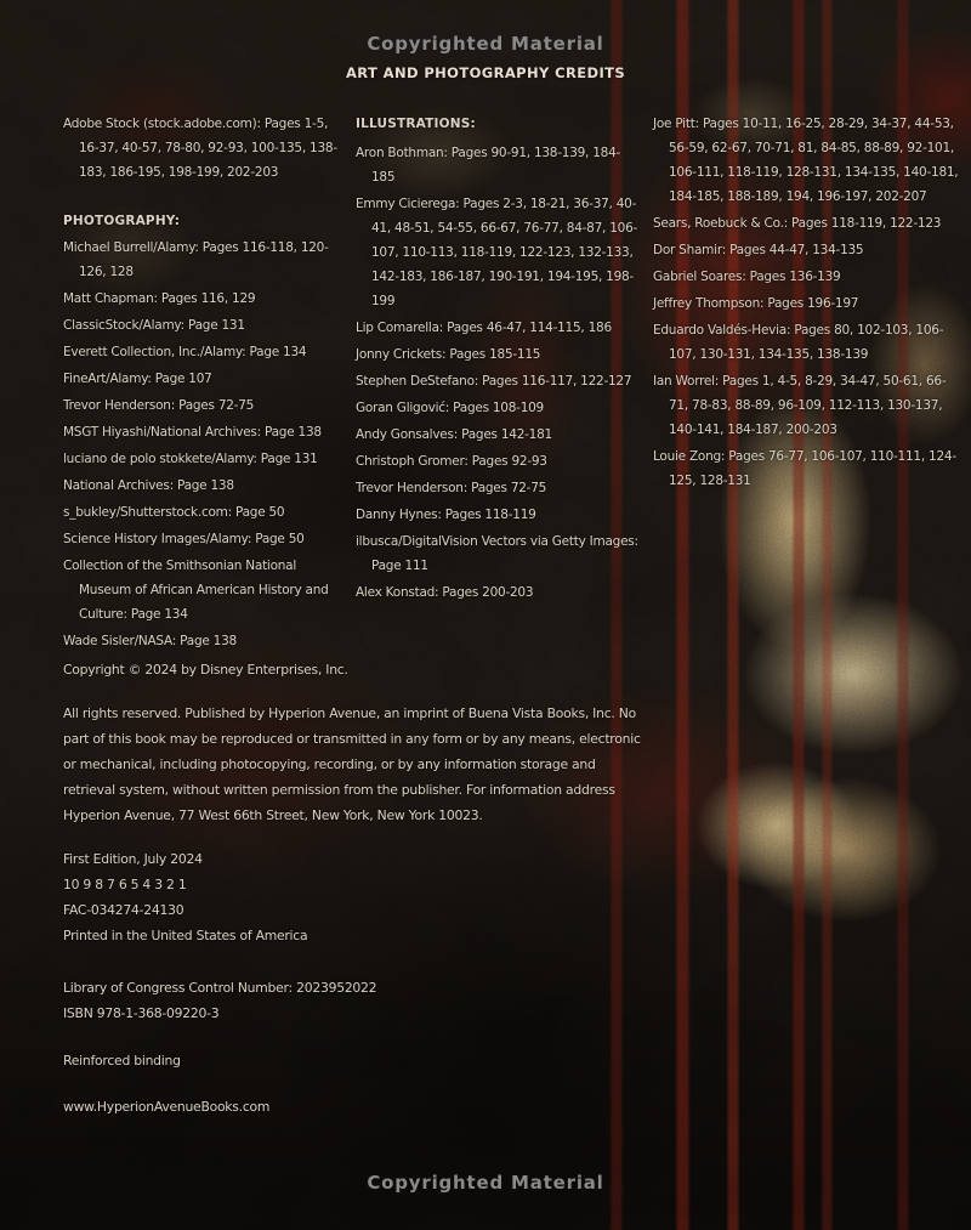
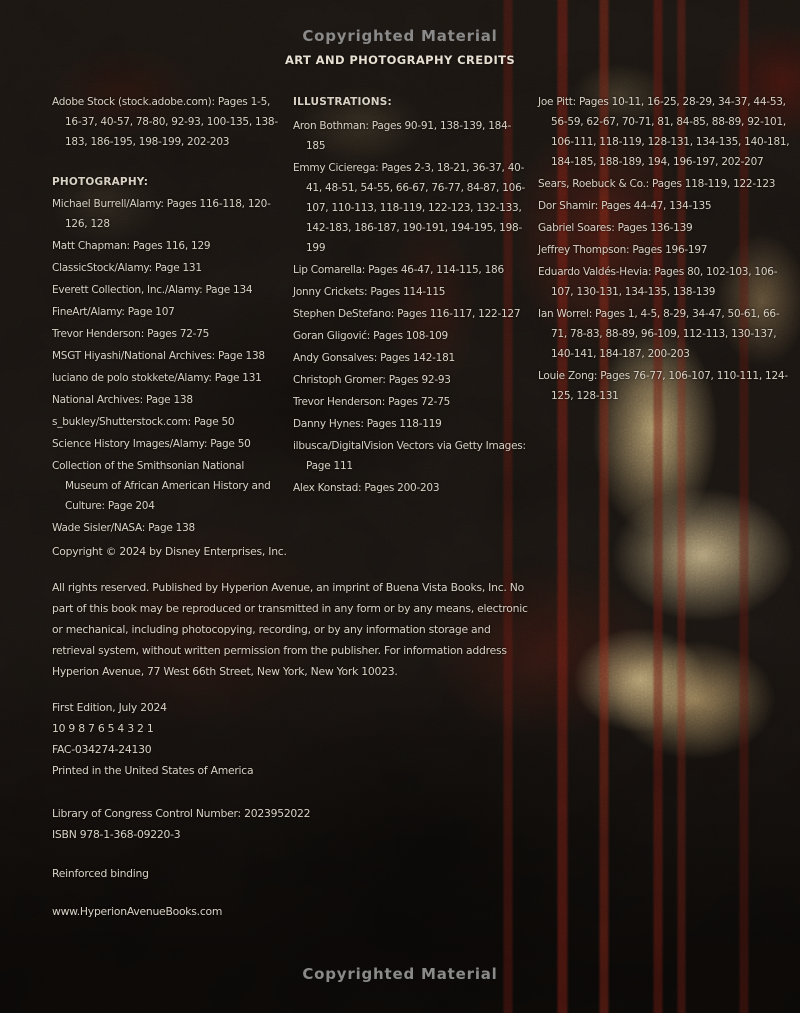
  Copyrighted Material
  ART AND PHOTOGRAPHY CREDITS
  Adobe Stock (stock.adobe.com): Pages 1-5, 16-37, 40-57, 78-80, 92-93, 100-135, 138-183, 186-195, 198-199, 202-203
  PHOTOGRAPHY:
  Michael Burrell/Alamy: Pages 116-118, 120-126, 128
  Matt Chapman: Pages 116, 129
  ClassicStock/Alamy: Page 131
  Everett Collection, Inc./Alamy: Page 134
  FineArt/Alamy: Page 107
  Trevor Henderson: Pages 72-75
  MSGT Hiyashi/National Archives: Page 138
  luciano de polo stokkete/Alamy: Page 131
  National Archives: Page 138
  s_bukley/Shutterstock.com: Page 50
  Science History Images/Alamy: Page 50
- Collection of the Smithsonian National Museum of African American History and Culture: Page 134
+ Collection of the Smithsonian National Museum of African American History and Culture: Page 204
  Wade Sisler/NASA: Page 138
  ILLUSTRATIONS:
  Aron Bothman: Pages 90-91, 138-139, 184-185
  Emmy Cicierega: Pages 2-3, 18-21, 36-37, 40-41, 48-51, 54-55, 66-67, 76-77, 84-87, 106-107, 110-113, 118-119, 122-123, 132-133, 142-183, 186-187, 190-191, 194-195, 198-199
  Lip Comarella: Pages 46-47, 114-115, 186
- Jonny Crickets: Pages 185-115
+ Jonny Crickets: Pages 114-115
  Stephen DeStefano: Pages 116-117, 122-127
  Goran Gligović: Pages 108-109
  Andy Gonsalves: Pages 142-181
  Christoph Gromer: Pages 92-93
  Trevor Henderson: Pages 72-75
  Danny Hynes: Pages 118-119
  ilbusca/DigitalVision Vectors via Getty Images: Page 111
  Alex Konstad: Pages 200-203
  Joe Pitt: Pages 10-11, 16-25, 28-29, 34-37, 44-53, 56-59, 62-67, 70-71, 81, 84-85, 88-89, 92-101, 106-111, 118-119, 128-131, 134-135, 140-181, 184-185, 188-189, 194, 196-197, 202-207
  Sears, Roebuck & Co.: Pages 118-119, 122-123
  Dor Shamir: Pages 44-47, 134-135
  Gabriel Soares: Pages 136-139
  Jeffrey Thompson: Pages 196-197
  Eduardo Valdés-Hevia: Pages 80, 102-103, 106-107, 130-131, 134-135, 138-139
  Ian Worrel: Pages 1, 4-5, 8-29, 34-47, 50-61, 66-71, 78-83, 88-89, 96-109, 112-113, 130-137, 140-141, 184-187, 200-203
  Louie Zong: Pages 76-77, 106-107, 110-111, 124-125, 128-131
  Copyright © 2024 by Disney Enterprises, Inc.
  All rights reserved. Published by Hyperion Avenue, an imprint of Buena Vista Books, Inc. No part of this book may be reproduced or transmitted in any form or by any means, electronic or mechanical, including photocopying, recording, or by any information storage and retrieval system, without written permission from the publisher. For information address Hyperion Avenue, 77 West 66th Street, New York, New York 10023.
  First Edition, July 2024
  10 9 8 7 6 5 4 3 2 1
  FAC-034274-24130
  Printed in the United States of America
  Library of Congress Control Number: 2023952022
  ISBN 978-1-368-09220-3
  Reinforced binding
  www.HyperionAvenueBooks.com
  Copyrighted Material
